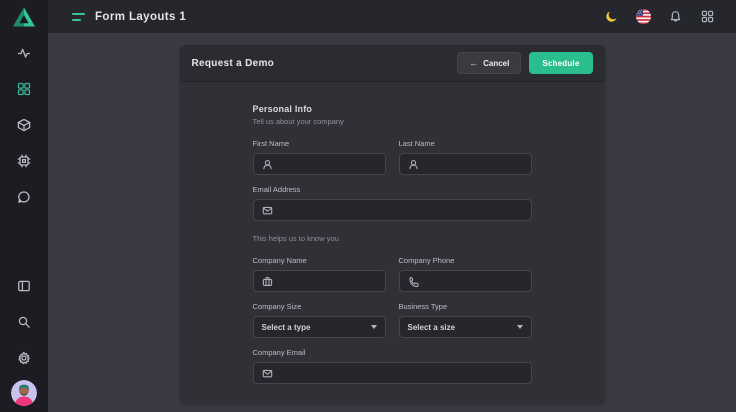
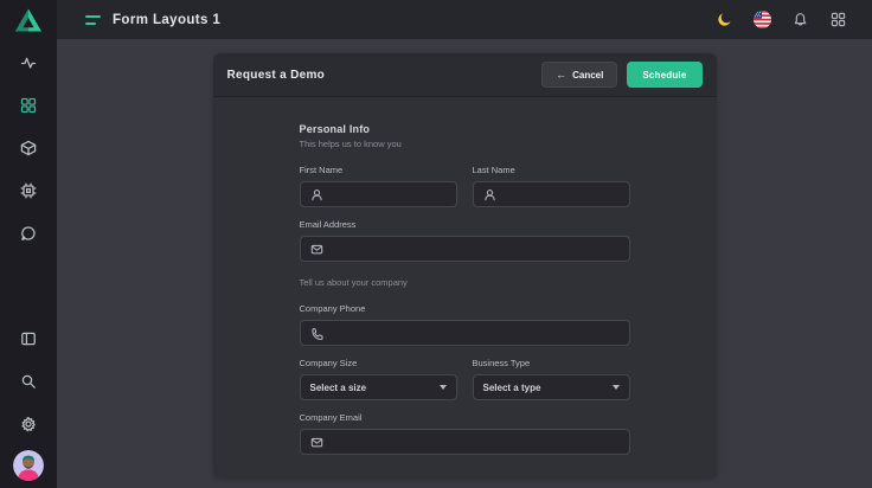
  Form Layouts 1
  Request a Demo
  ←
  Cancel
  Schedule
  Personal Info
- Tell us about your company
+ This helps us to know you
  First Name
  Last Name
  Email Address
- This helps us to know you
+ Tell us about your company
- Company Name
  Company Phone
  Company Size
- Select a type
+ Select a size
  Business Type
- Select a size
+ Select a type
  Company Email
